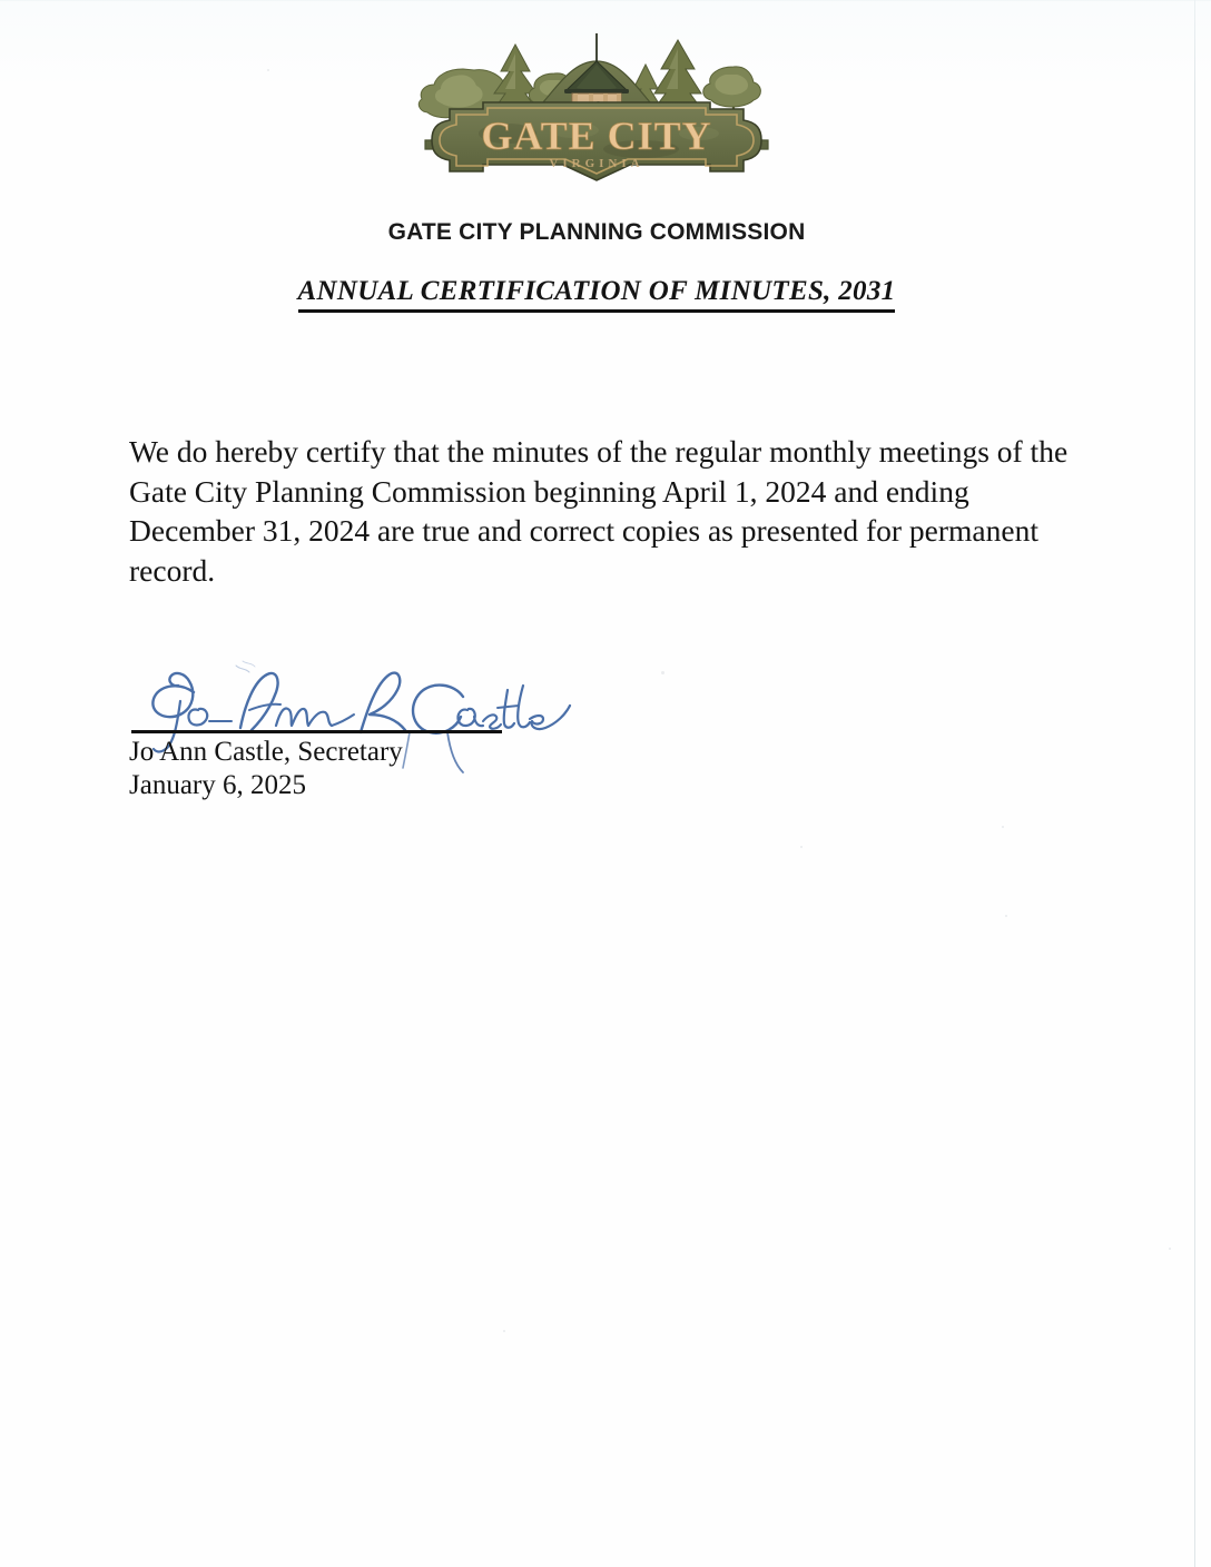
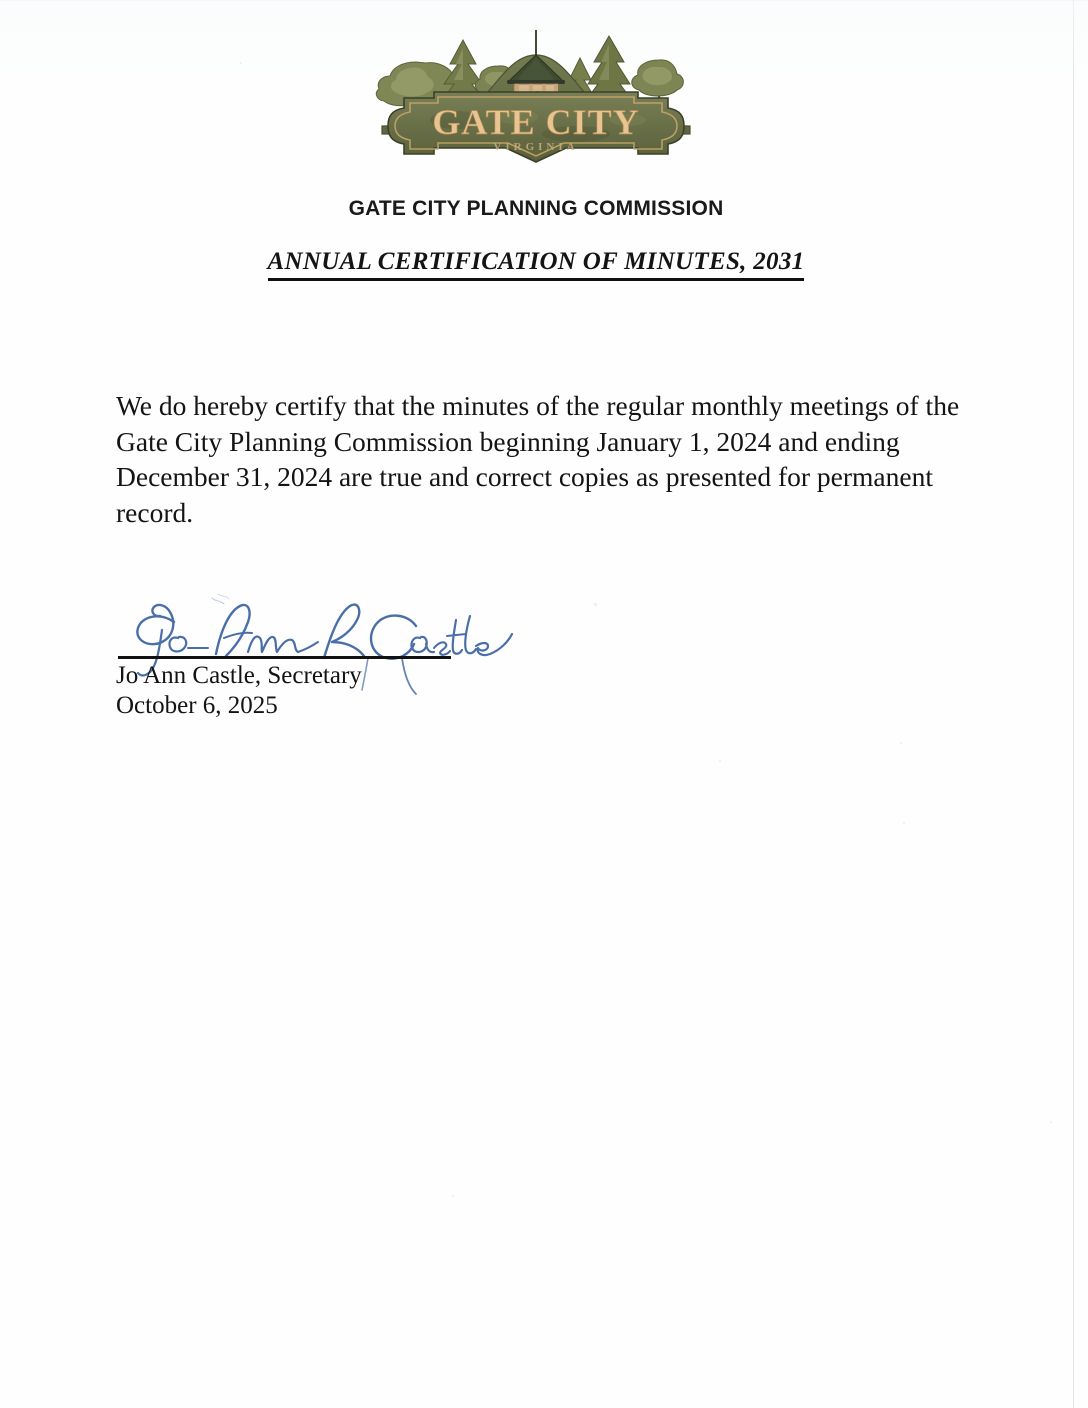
  GATE CITY
  VIRGINIA
  GATE CITY PLANNING COMMISSION
  ANNUAL CERTIFICATION OF MINUTES, 2031
- We do hereby certify that the minutes of the regular monthly meetings of the Gate City Planning Commission beginning April 1, 2024 and ending December 31, 2024 are true and correct copies as presented for permanent record.
+ We do hereby certify that the minutes of the regular monthly meetings of the Gate City Planning Commission beginning January 1, 2024 and ending December 31, 2024 are true and correct copies as presented for permanent record.
  Jo Ann Castle, Secretary
- January 6, 2025
+ October 6, 2025
